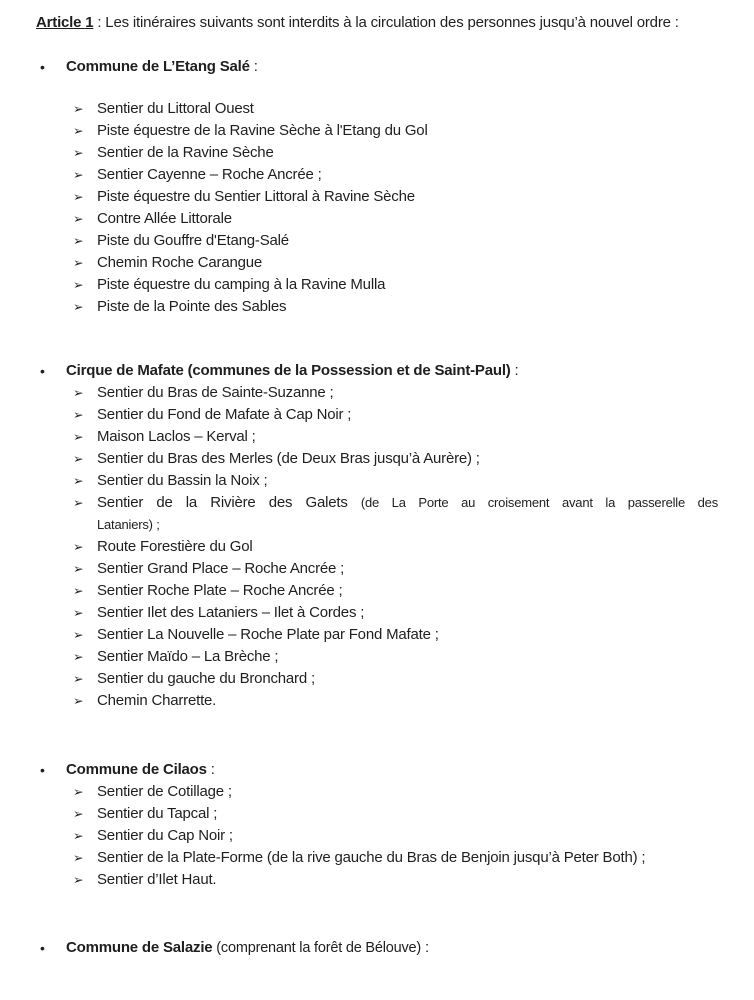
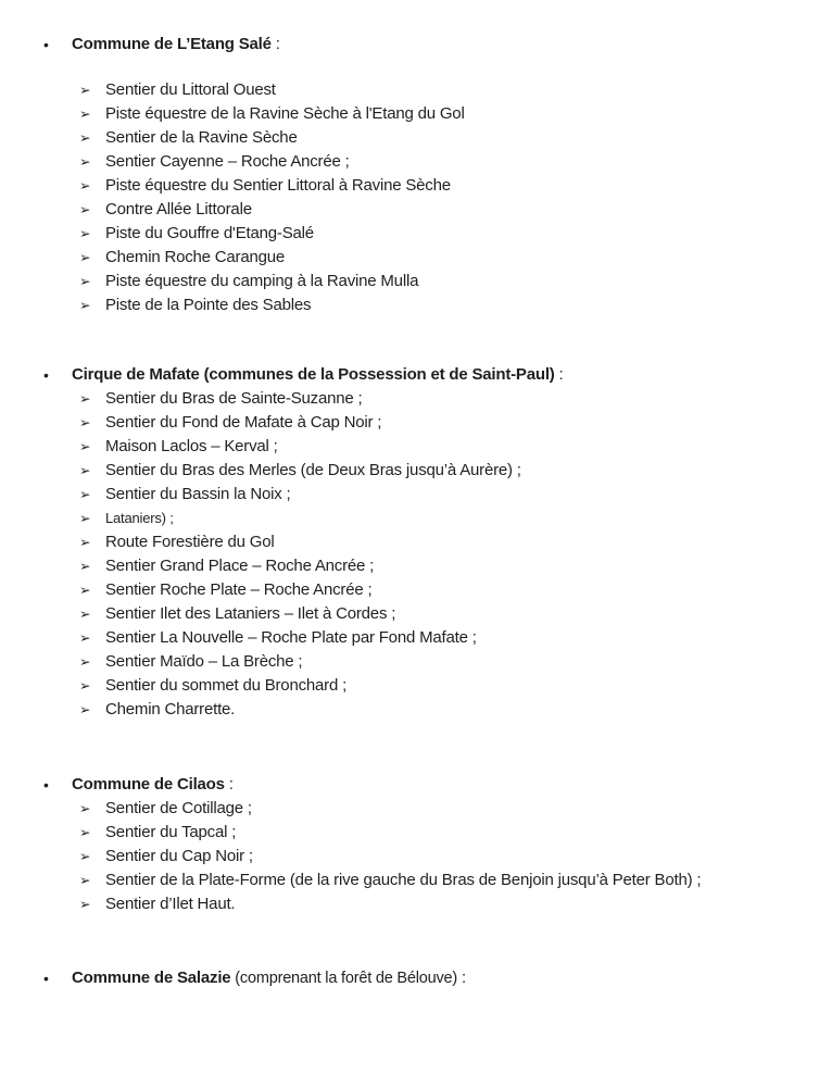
- Article 1 : Les itinéraires suivants sont interdits à la circulation des personnes jusqu’à nouvel ordre :
  •
  Commune de L’Etang Salé :
  ➢
  Sentier du Littoral Ouest
  ➢
  Piste équestre de la Ravine Sèche à l'Etang du Gol
  ➢
  Sentier de la Ravine Sèche
  ➢
  Sentier Cayenne – Roche Ancrée ;
  ➢
  Piste équestre du Sentier Littoral à Ravine Sèche
  ➢
  Contre Allée Littorale
  ➢
  Piste du Gouffre d'Etang-Salé
  ➢
  Chemin Roche Carangue
  ➢
  Piste équestre du camping à la Ravine Mulla
  ➢
  Piste de la Pointe des Sables
  •
  Cirque de Mafate (communes de la Possession et de Saint-Paul) :
  ➢
  Sentier du Bras de Sainte-Suzanne ;
  ➢
  Sentier du Fond de Mafate à Cap Noir ;
  ➢
  Maison Laclos – Kerval ;
  ➢
  Sentier du Bras des Merles (de Deux Bras jusqu’à Aurère) ;
  ➢
  Sentier du Bassin la Noix ;
  ➢
- Sentier de la Rivière des Galets (de La Porte au croisement avant la passerelle des
  Lataniers) ;
  ➢
  Route Forestière du Gol
  ➢
  Sentier Grand Place – Roche Ancrée ;
  ➢
  Sentier Roche Plate – Roche Ancrée ;
  ➢
  Sentier Ilet des Lataniers – Ilet à Cordes ;
  ➢
  Sentier La Nouvelle – Roche Plate par Fond Mafate ;
  ➢
  Sentier Maïdo – La Brèche ;
  ➢
- Sentier du gauche du Bronchard ;
+ Sentier du sommet du Bronchard ;
  ➢
  Chemin Charrette.
  •
  Commune de Cilaos :
  ➢
  Sentier de Cotillage ;
  ➢
  Sentier du Tapcal ;
  ➢
  Sentier du Cap Noir ;
  ➢
  Sentier de la Plate-Forme (de la rive gauche du Bras de Benjoin jusqu’à Peter Both) ;
  ➢
  Sentier d’Ilet Haut.
  •
  Commune de Salazie (comprenant la forêt de Bélouve) :
